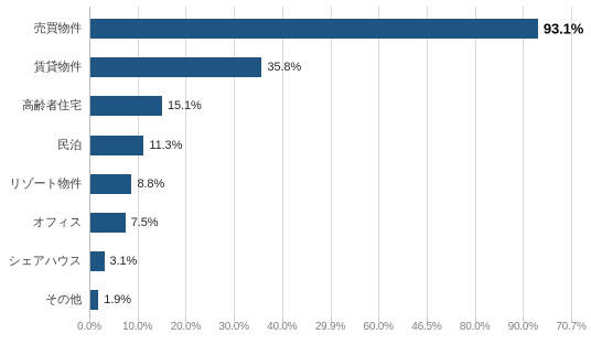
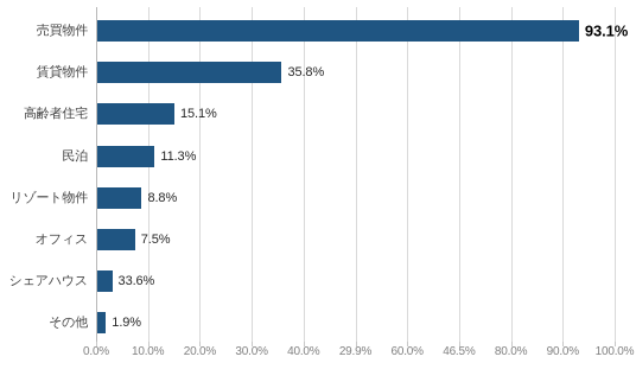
  93.1%
  35.8%
  15.1%
  11.3%
  8.8%
  7.5%
- 3.1%
+ 33.6%
  1.9%
  売買物件
  賃貸物件
  高齢者住宅
  民泊
  リゾート物件
  オフィス
  シェアハウス
  その他
  0.0%
  10.0%
  20.0%
  30.0%
  40.0%
  29.9%
  60.0%
  46.5%
  80.0%
  90.0%
- 70.7%
+ 100.0%
